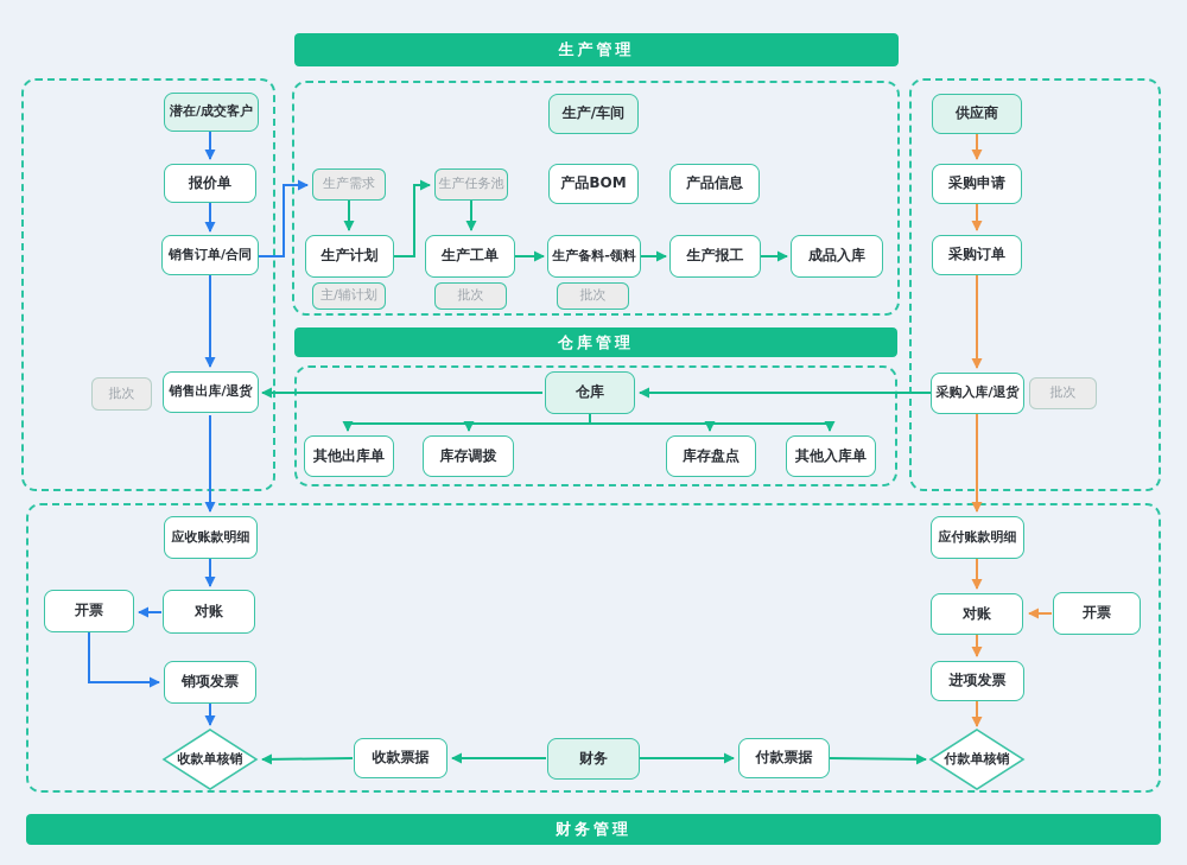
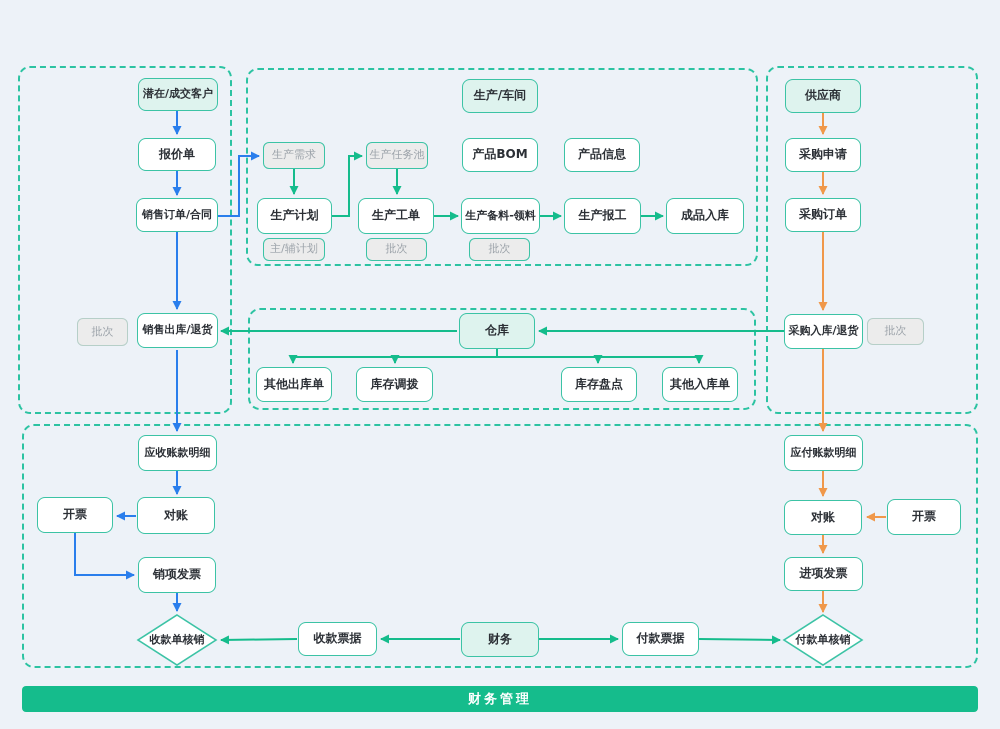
- 生产管理
- 仓库管理
  财务管理
  潜在/成交客户
  报价单
  销售订单/合同
  销售出库/退货
  批次
  生产/车间
  生产需求
  生产任务池
  产品BOM
  产品信息
  生产计划
  主/辅计划
  生产工单
  批次
  生产备料-领料
  批次
  生产报工
  成品入库
  仓库
  其他出库单
  库存调拨
  库存盘点
  其他入库单
  供应商
  采购申请
  采购订单
  采购入库/退货
  批次
  应收账款明细
  对账
  开票
  销项发票
  收款单核销
  收款票据
  财务
  付款票据
  付款单核销
  进项发票
  对账
  开票
  应付账款明细
